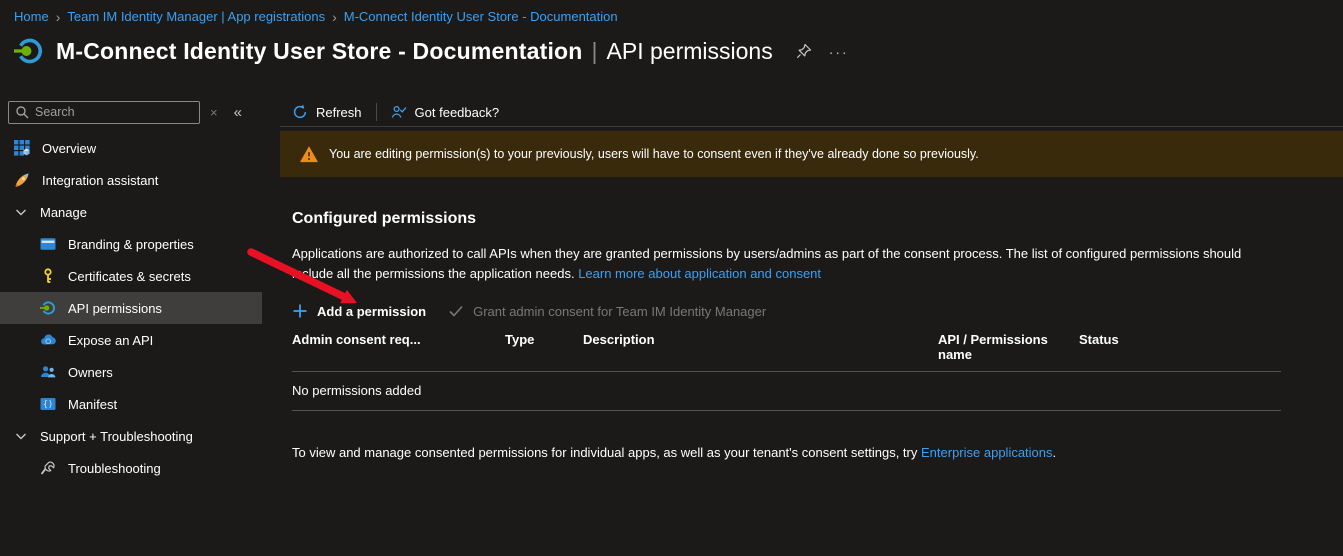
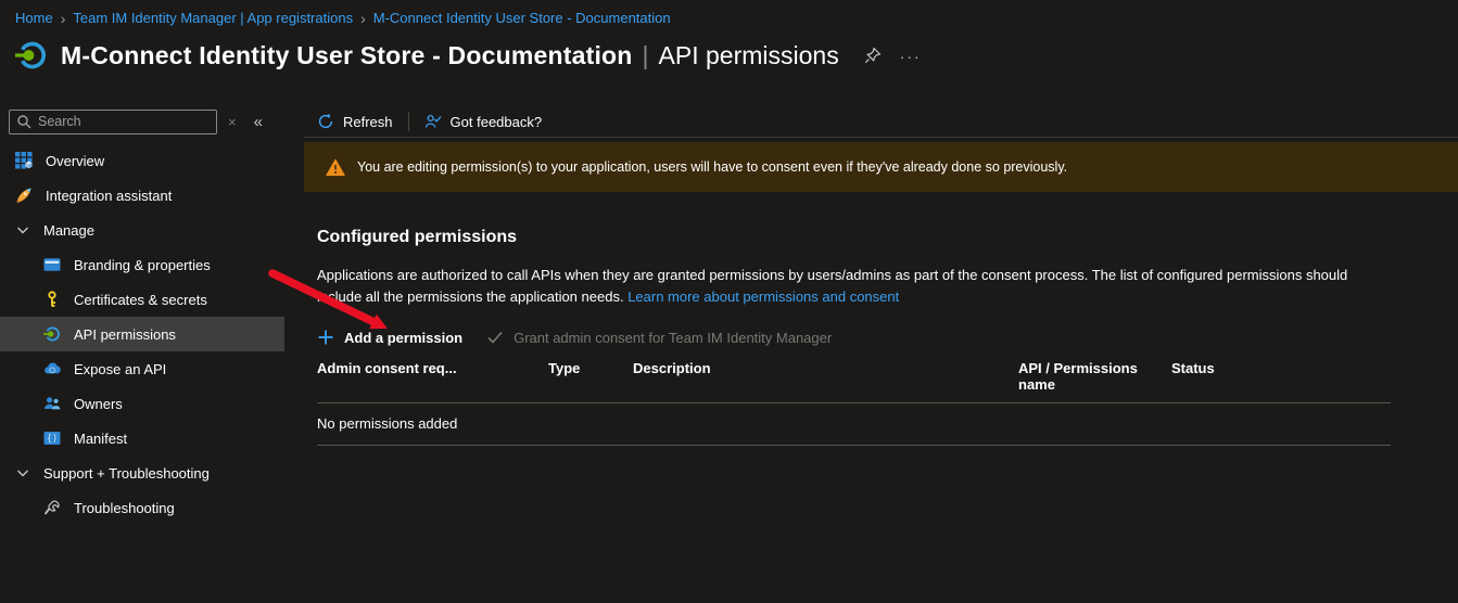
  Home
  ›
  Team IM Identity Manager | App registrations
  ›
  M-Connect Identity User Store - Documentation
  M-Connect Identity User Store - Documentation
  |
  API permissions
  ···
  Search
  ×
  «
  Overview
  Integration assistant
  Manage
  Branding & properties
  Certificates & secrets
  API permissions
  Expose an API
  Owners
  {)
  Manifest
  Support + Troubleshooting
  Troubleshooting
  Refresh
  Got feedback?
- You are editing permission(s) to your previously, users will have to consent even if they've already done so previously.
+ You are editing permission(s) to your application, users will have to consent even if they've already done so previously.
  Configured permissions
- Applications are authorized to call APIs when they are granted permissions by users/admins as part of the consent process. The list of configured permissions should clude all the permissions the application needs. Learn more about application and consent
+ Applications are authorized to call APIs when they are granted permissions by users/admins as part of the consent process. The list of configured permissions should clude all the permissions the application needs. Learn more about permissions and consent
  Add a permission
  Grant admin consent for Team IM Identity Manager
  Admin consent req...
  Type
  Description
  API / Permissions name
  Status
  No permissions added
- To view and manage consented permissions for individual apps, as well as your tenant's consent settings, try Enterprise applications.
